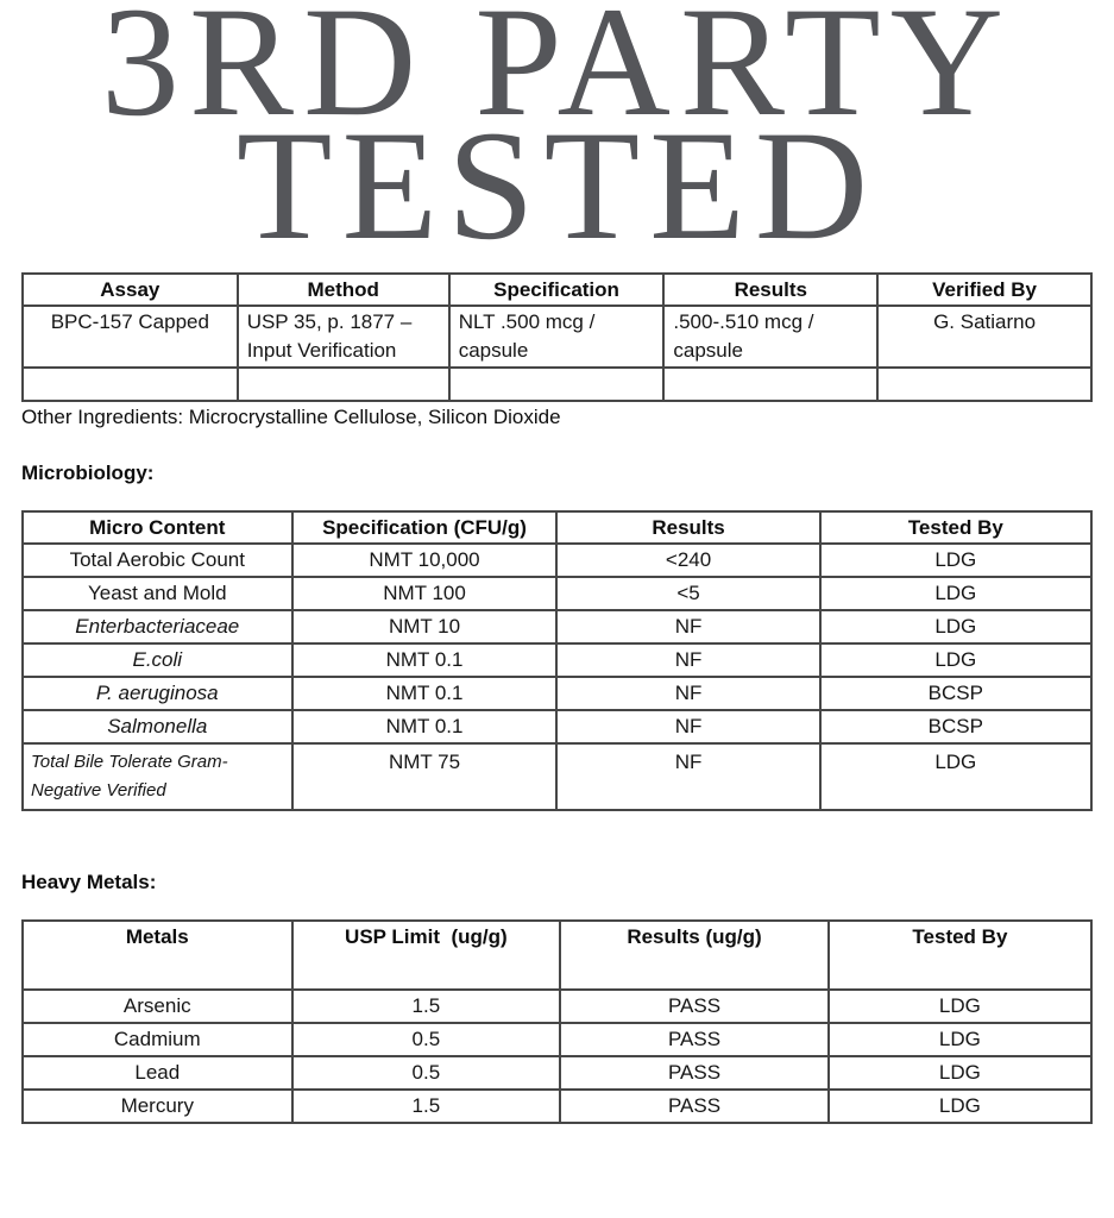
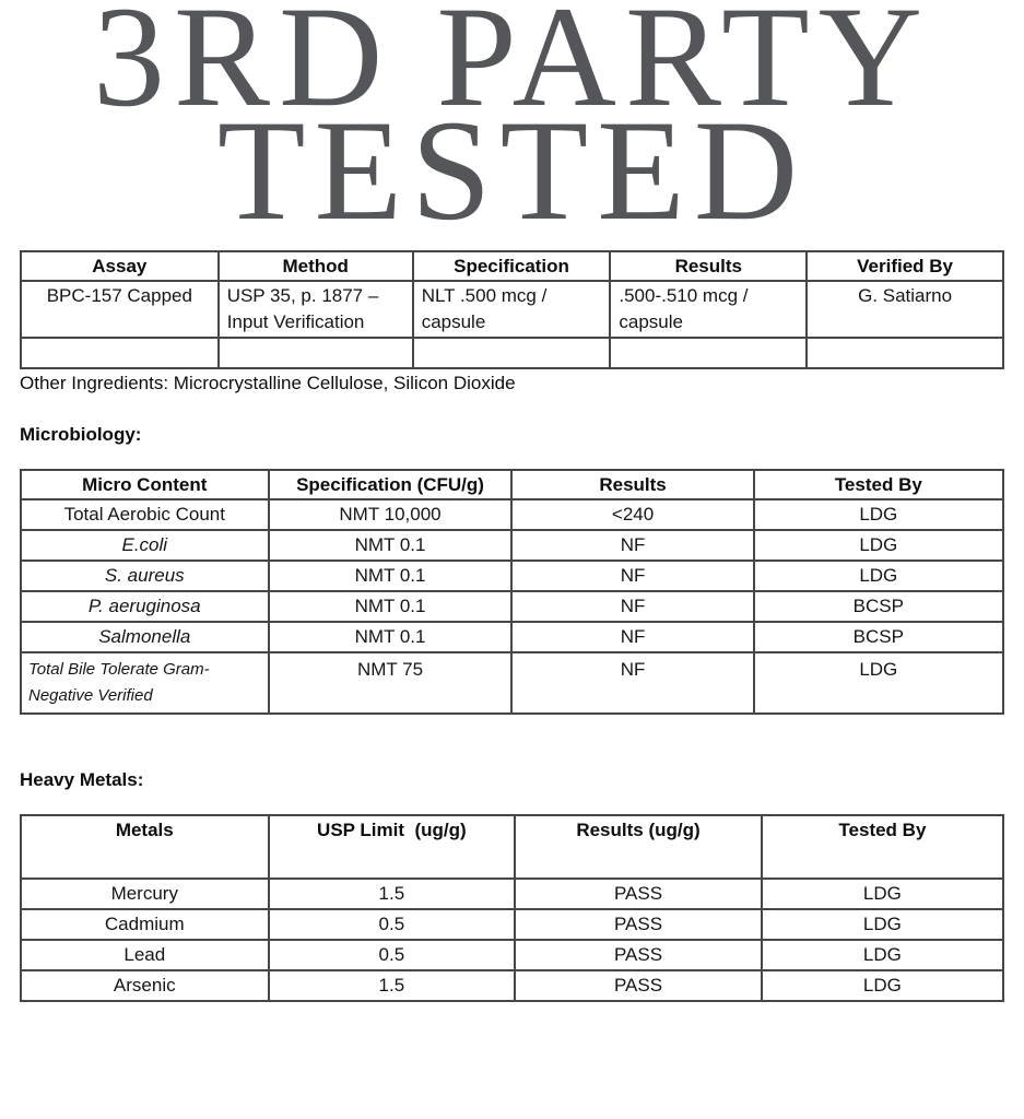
  3RD PARTY
  TESTED
  Assay	Method	Specification	Results	Verified By
  BPC-157 Capped	USP 35, p. 1877 – Input Verification	NLT .500 mcg / capsule	.500-.510 mcg / capsule	G. Satiarno
  Other Ingredients: Microcrystalline Cellulose, Silicon Dioxide
  Microbiology:
  Micro Content	Specification (CFU/g)	Results	Tested By
  Total Aerobic Count	NMT 10,000	<240	LDG
- Yeast and Mold	NMT 100	<5	LDG
- Enterbacteriaceae	NMT 10	NF	LDG
  E.coli	NMT 0.1	NF	LDG
+ S. aureus	NMT 0.1	NF	LDG
  P. aeruginosa	NMT 0.1	NF	BCSP
  Salmonella	NMT 0.1	NF	BCSP
  Total Bile Tolerate Gram-Negative Verified	NMT 75	NF	LDG
  Heavy Metals:
  Metals	USP Limit (ug/g)	Results (ug/g)	Tested By
- Arsenic	1.5	PASS	LDG
+ Mercury	1.5	PASS	LDG
  Cadmium	0.5	PASS	LDG
  Lead	0.5	PASS	LDG
- Mercury	1.5	PASS	LDG
+ Arsenic	1.5	PASS	LDG
